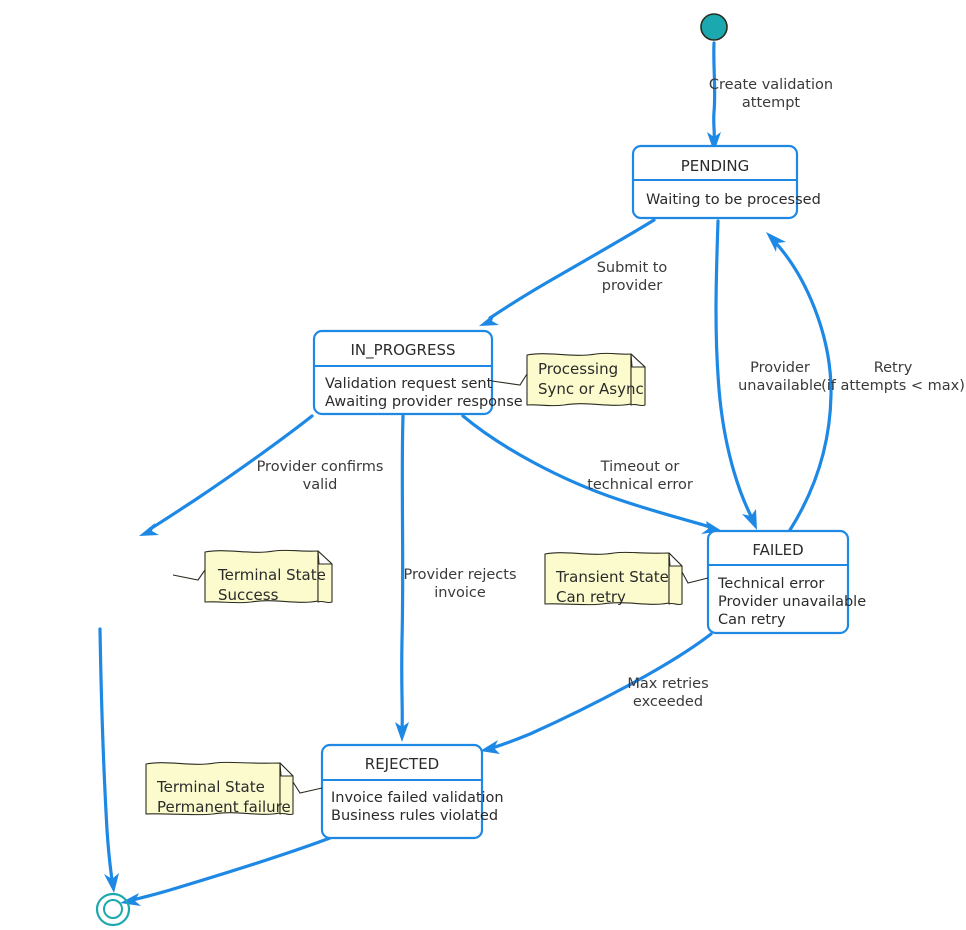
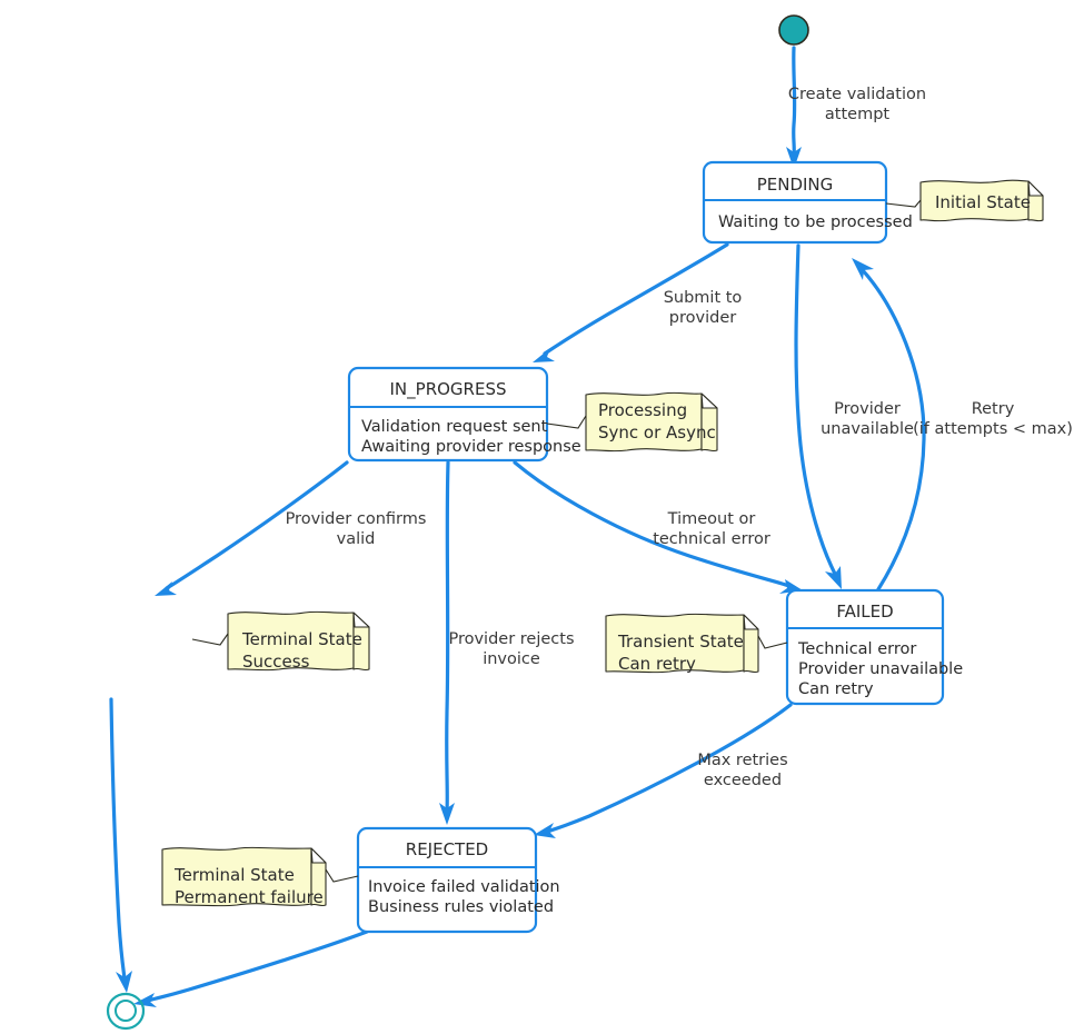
  PENDING
  Waiting to be processed
+ Initial State
  IN_PROGRESS
  Validation request sent
  Awaiting provider response
  Processing
  Sync or Async
  Terminal State
  Success
  FAILED
  Technical error
  Provider unavailable
  Can retry
  Transient State
  Can retry
  REJECTED
  Invoice failed validation
  Business rules violated
  Terminal State
  Permanent failure
  Create validation
  attempt
  Submit to
  provider
  Provider
  unavailable
  Retry
  (if attempts < max)
  Provider confirms
  valid
  Provider rejects
  invoice
  Timeout or
  technical error
  Max retries
  exceeded
